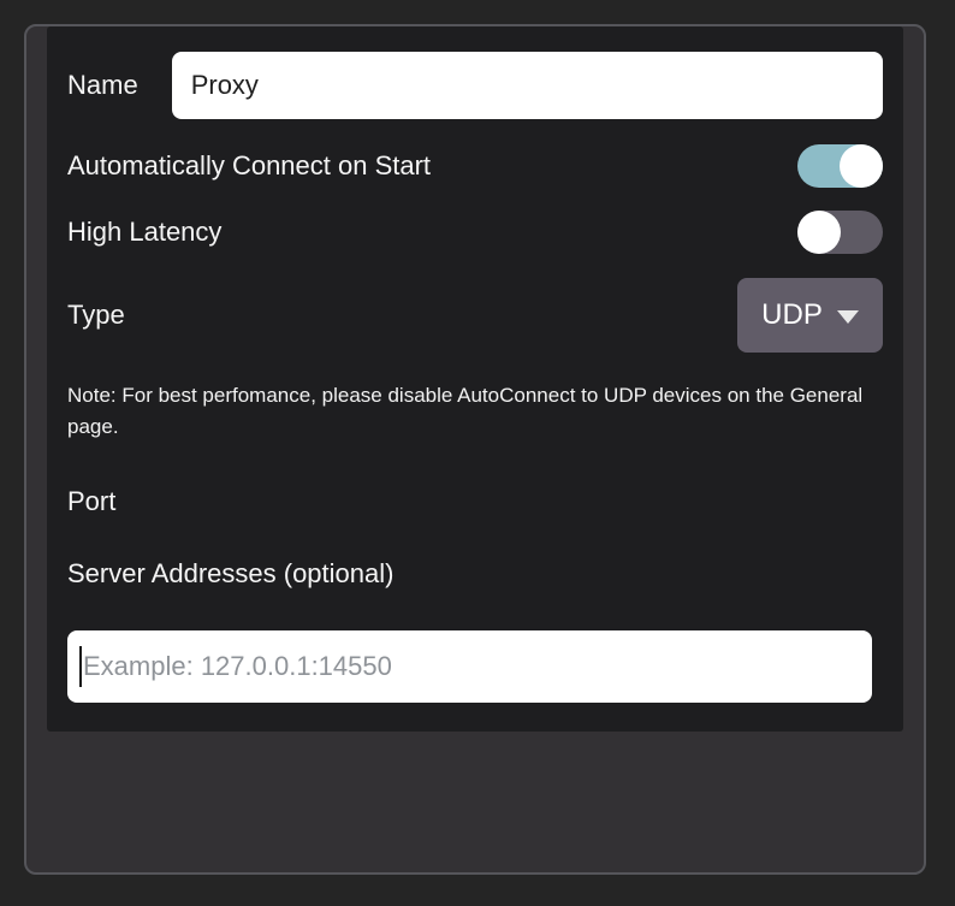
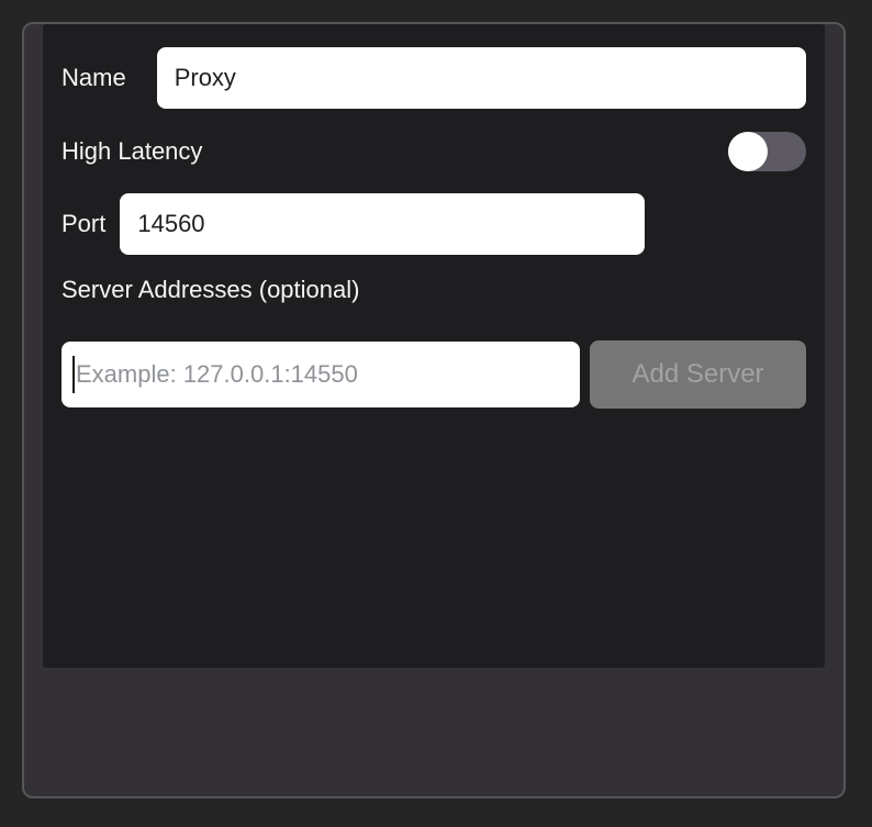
  Name
  Proxy
- Automatically Connect on Start
  High Latency
- Type
- UDP
- Note: For best perfomance, please disable AutoConnect to UDP devices on the General page.
  Port
+ 14560
  Server Addresses (optional)
  Example: 127.0.0.1:14550
+ Add Server
